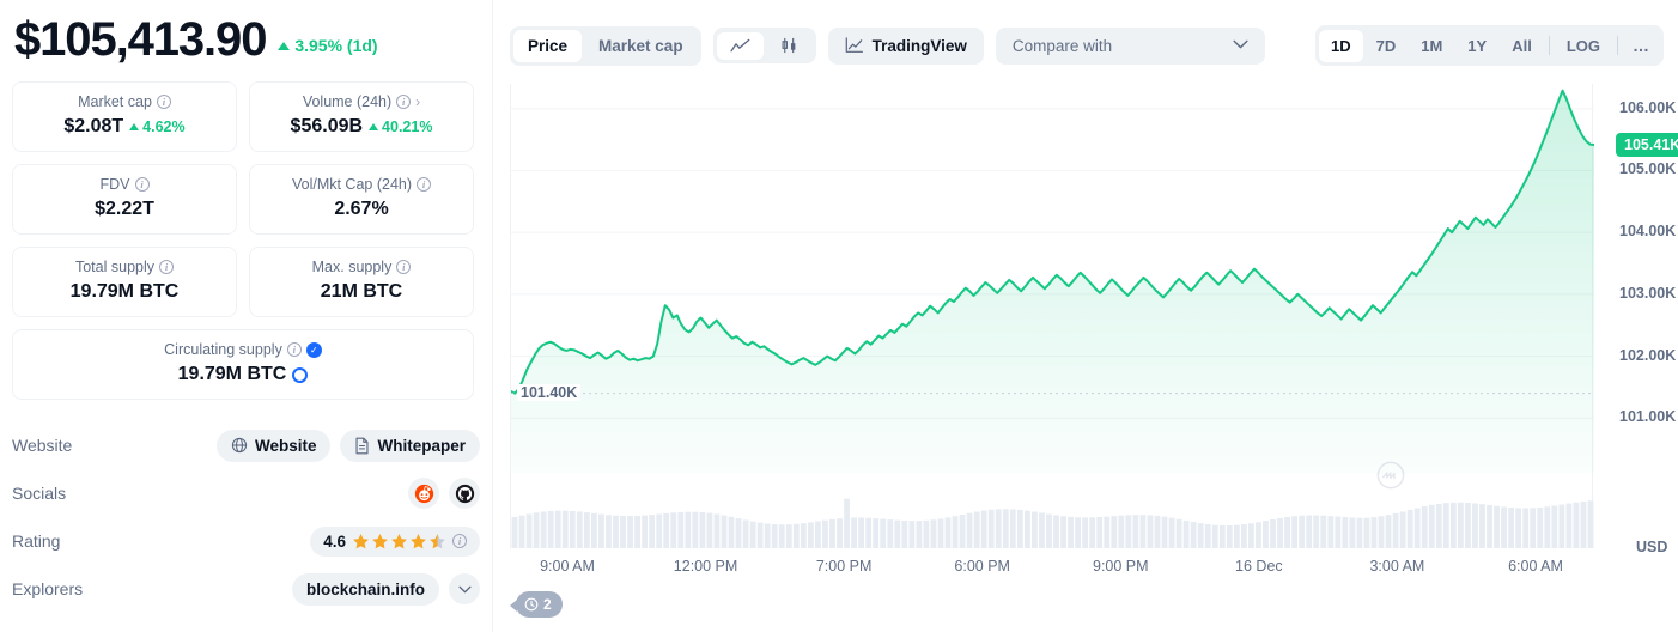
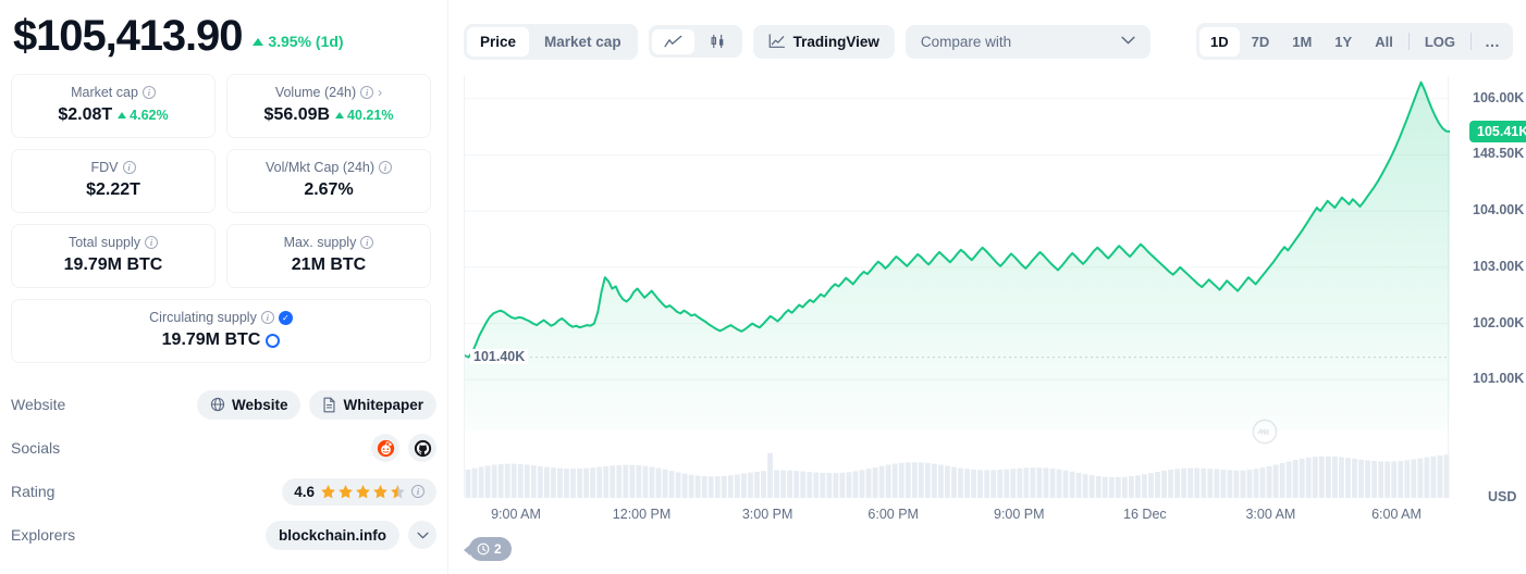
  $105,413.90
  3.95% (1d)
  Market cap
  i
  $2.08T
  4.62%
  Volume (24h)
  i
  ›
  $56.09B
  40.21%
  FDV
  i
  $2.22T
  Vol/Mkt Cap (24h)
  i
  2.67%
  Total supply
  i
  19.79M BTC
  Max. supply
  i
  21M BTC
  Circulating supply
  i
  ✓
  19.79M BTC
  Website
  Website
  Whitepaper
  Socials
  Rating
  4.6
  i
  Explorers
  blockchain.info
  Price
  Market cap
  TradingView
  Compare with
  1D
  7D
  1M
  1Y
  All
  LOG
  …
  101.40K
  106.00K
  105.41K
- 105.00K
+ 148.50K
  104.00K
  103.00K
  102.00K
  101.00K
  USD
  9:00 AM
  12:00 PM
- 7:00 PM
+ 3:00 PM
  6:00 PM
  9:00 PM
  16 Dec
  3:00 AM
  6:00 AM
  2
